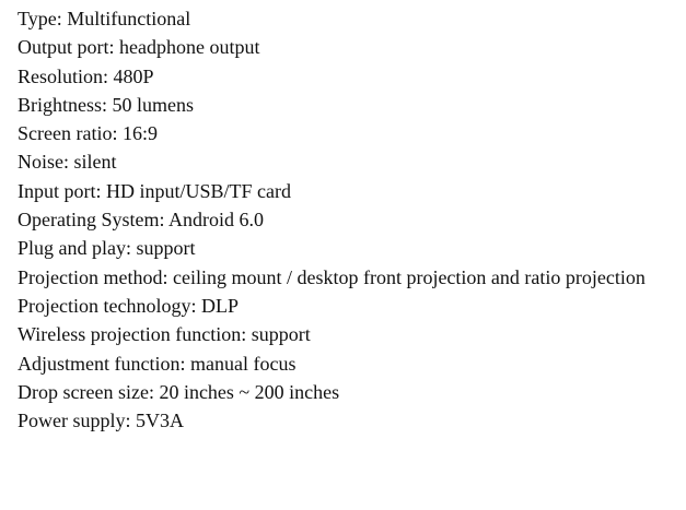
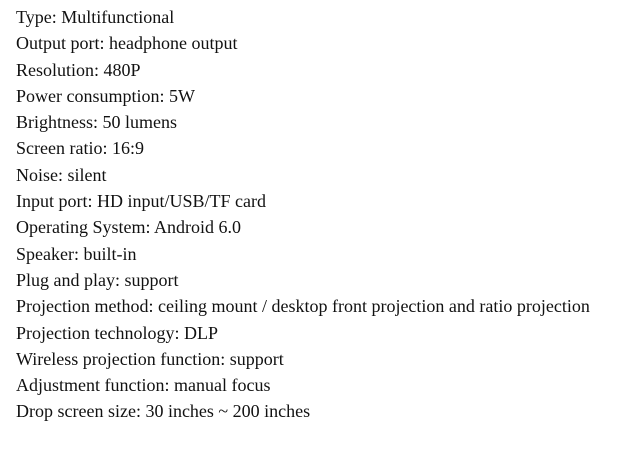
  Type: Multifunctional
  Output port: headphone output
  Resolution: 480P
+ Power consumption: 5W
  Brightness: 50 lumens
  Screen ratio: 16:9
  Noise: silent
  Input port: HD input/USB/TF card
  Operating System: Android 6.0
+ Speaker: built-in
  Plug and play: support
  Projection method: ceiling mount / desktop front projection and ratio projection
  Projection technology: DLP
  Wireless projection function: support
  Adjustment function: manual focus
- Drop screen size: 20 inches ~ 200 inches
+ Drop screen size: 30 inches ~ 200 inches
- Power supply: 5V3A
